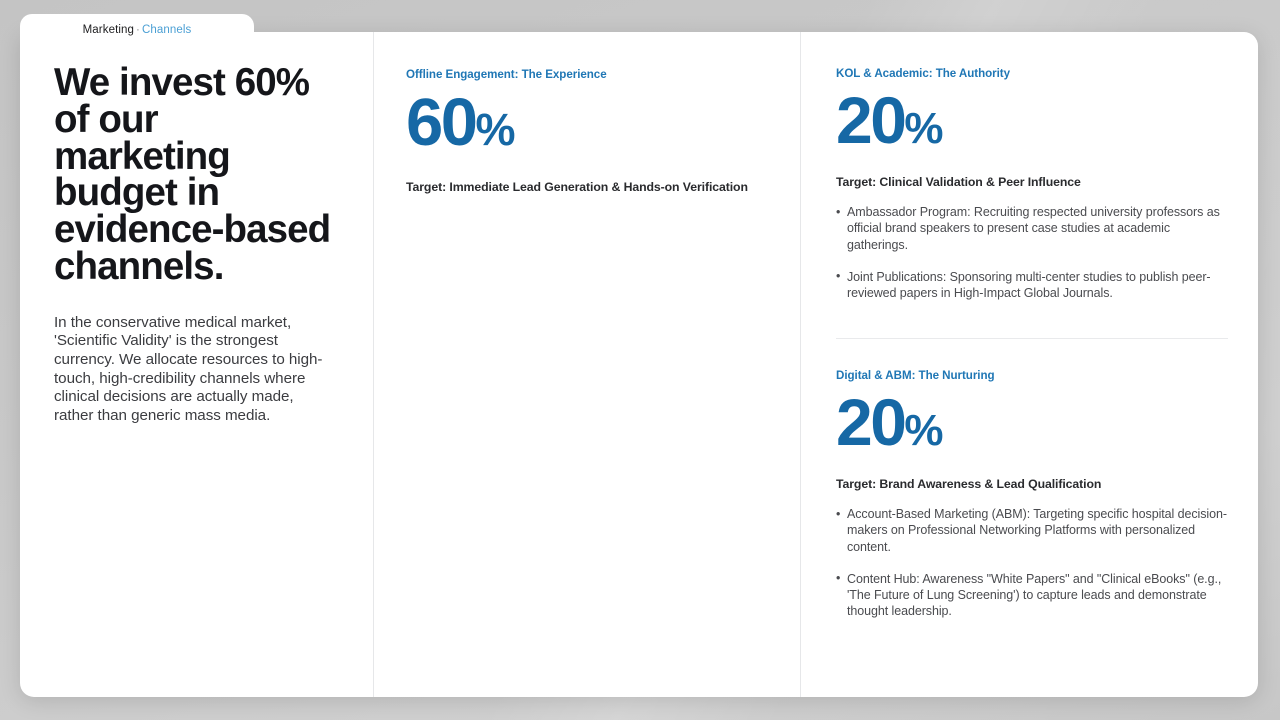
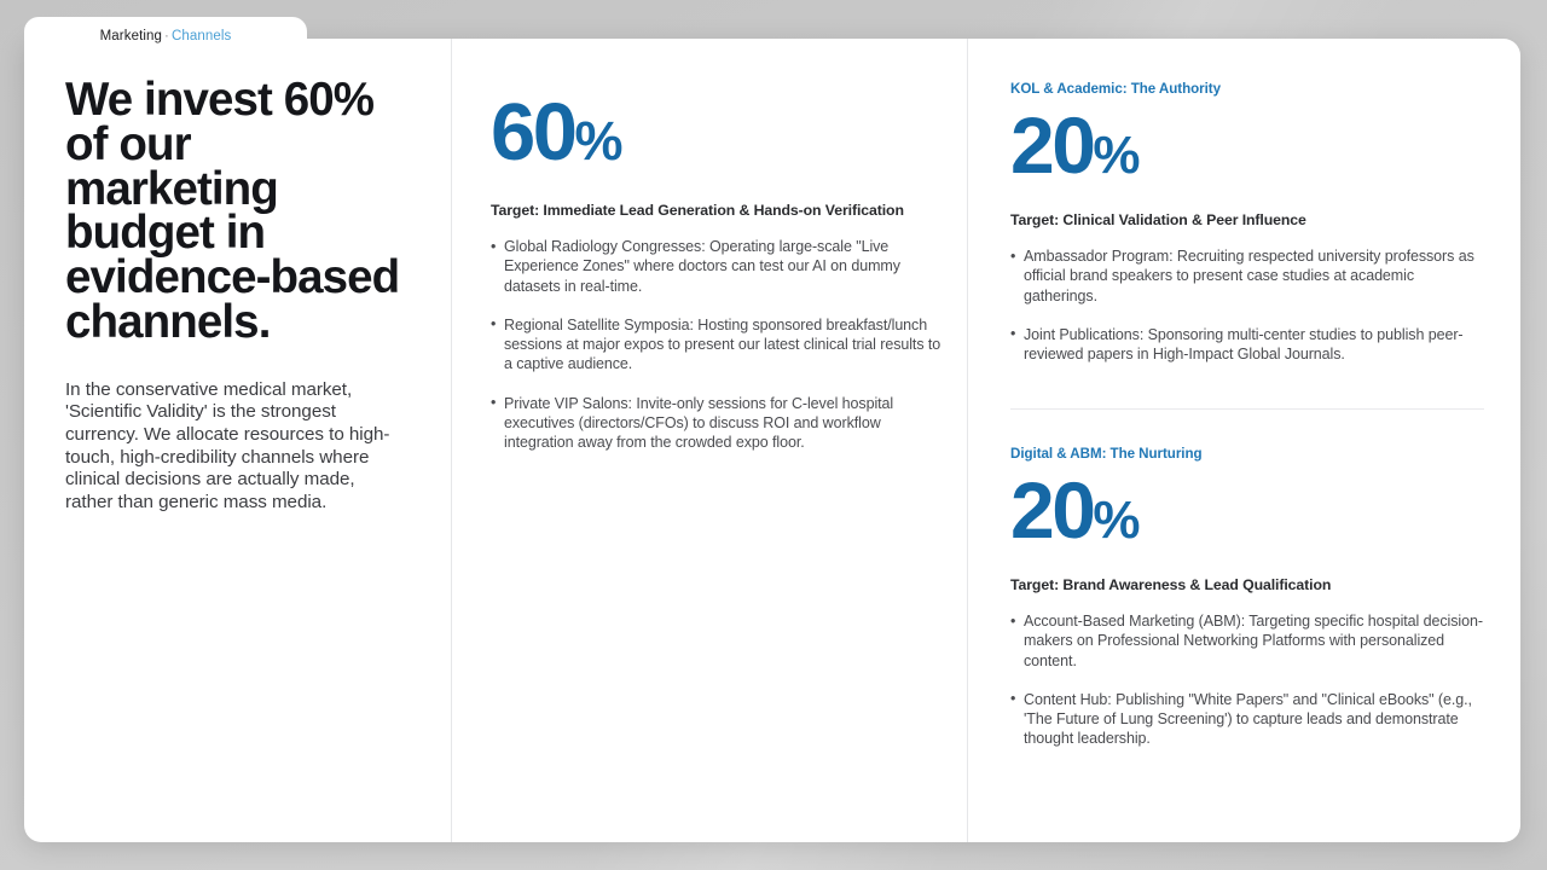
  Marketing · Channels
  We invest 60% of our marketing budget in evidence-based channels.
  In the conservative medical market, 'Scientific Validity' is the strongest currency. We allocate resources to high-touch, high-credibility channels where clinical decisions are actually made, rather than generic mass media.
- Offline Engagement: The Experience
  60
  %
  Target: Immediate Lead Generation & Hands-on Verification
+ Global Radiology Congresses: Operating large-scale "Live Experience Zones" where doctors can test our AI on dummy datasets in real-time.
+ Regional Satellite Symposia: Hosting sponsored breakfast/lunch sessions at major expos to present our latest clinical trial results to a captive audience.
+ Private VIP Salons: Invite-only sessions for C-level hospital executives (directors/CFOs) to discuss ROI and workflow integration away from the crowded expo floor.
  KOL & Academic: The Authority
  20
  %
  Target: Clinical Validation & Peer Influence
  Ambassador Program: Recruiting respected university professors as official brand speakers to present case studies at academic gatherings.
  Joint Publications: Sponsoring multi-center studies to publish peer-reviewed papers in High-Impact Global Journals.
  Digital & ABM: The Nurturing
  20
  %
  Target: Brand Awareness & Lead Qualification
  Account-Based Marketing (ABM): Targeting specific hospital decision-makers on Professional Networking Platforms with personalized content.
- Content Hub: Awareness "White Papers" and "Clinical eBooks" (e.g., 'The Future of Lung Screening') to capture leads and demonstrate thought leadership.
+ Content Hub: Publishing "White Papers" and "Clinical eBooks" (e.g., 'The Future of Lung Screening') to capture leads and demonstrate thought leadership.
